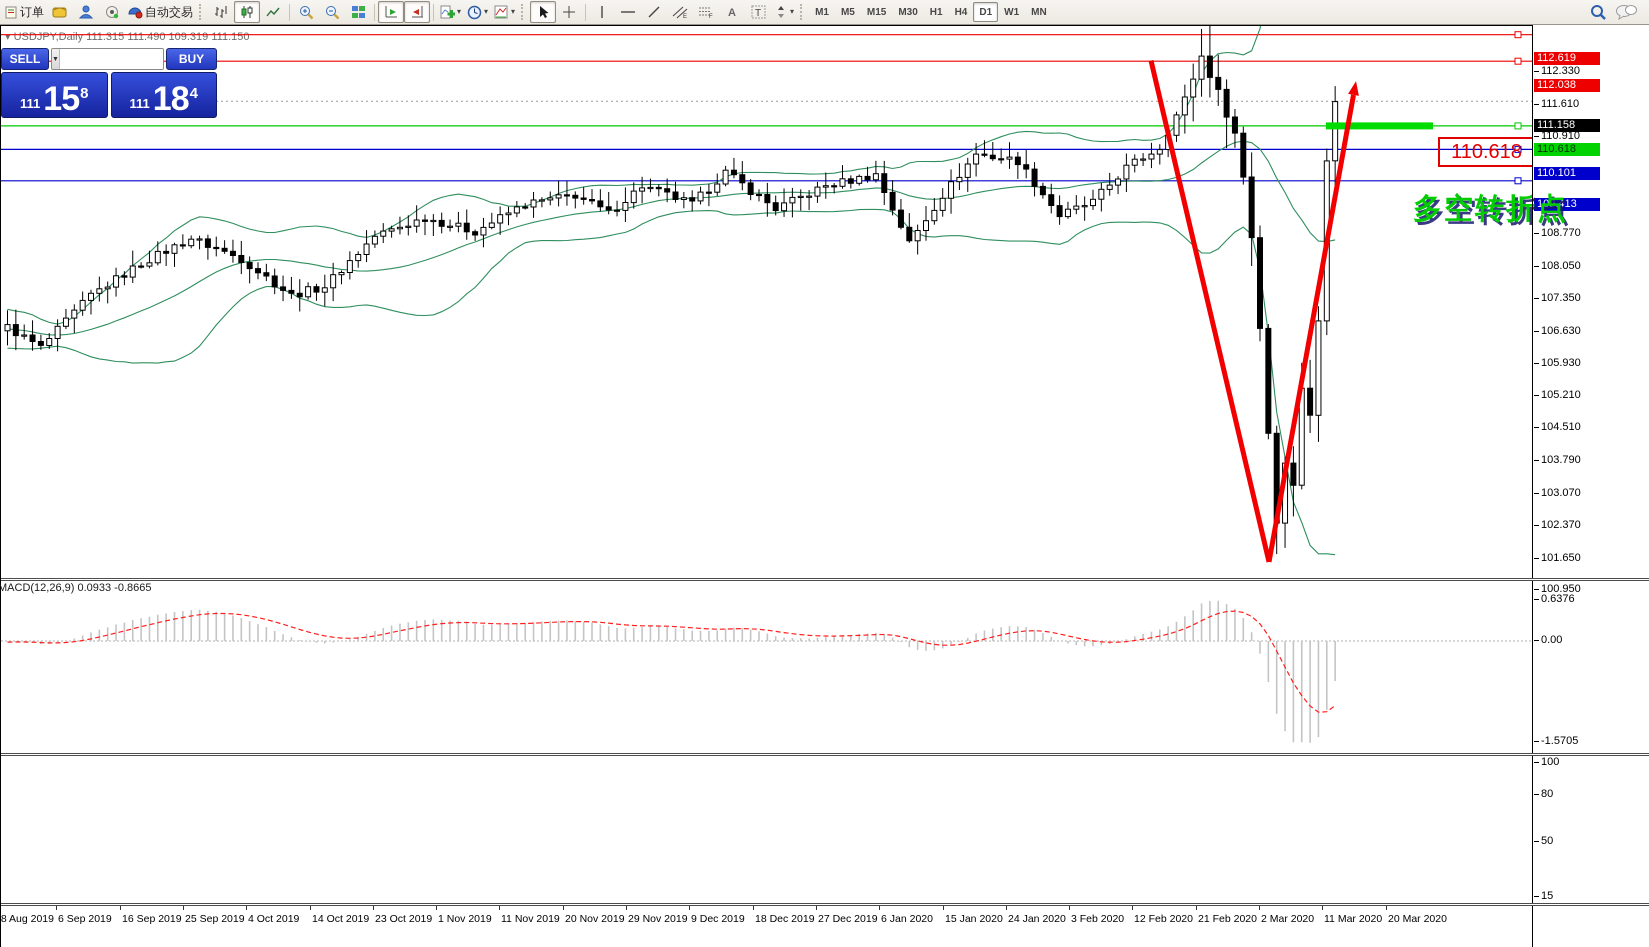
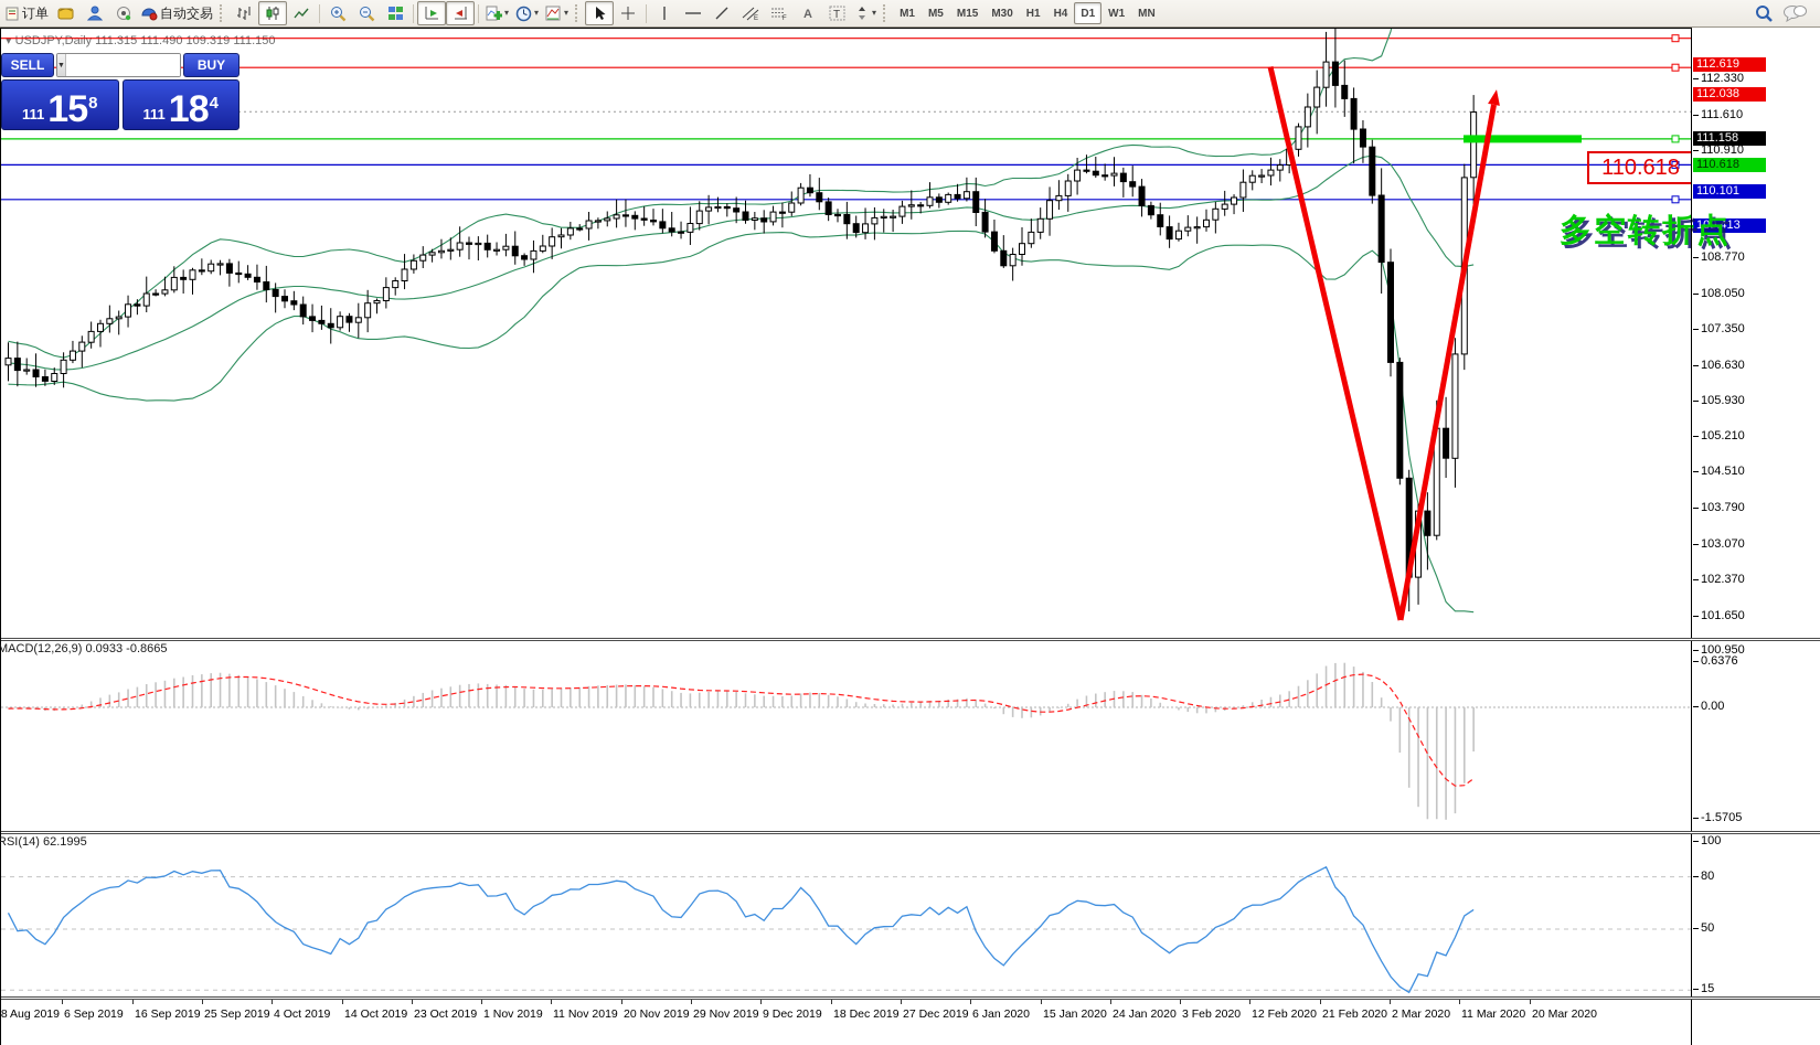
  订单
  自动交易
  ▾
  ▾
  ▾
  A
  T
  ▾
  M1
  M5
  M15
  M30
  H1
  H4
  D1
  W1
  MN
  ▾ USDJPY,Daily 111.315 111.490 109.319 111.150
  SELL
  BUY
  111
  15
  8
  111
  18
  4
  110.618
  多空转折点
  MACD(12,26,9) 0.0933 -0.8665
+ RSI(14) 62.1995
  8 Aug 2019
  6 Sep 2019
  16 Sep 2019
  25 Sep 2019
  4 Oct 2019
  14 Oct 2019
  23 Oct 2019
  1 Nov 2019
  11 Nov 2019
  20 Nov 2019
  29 Nov 2019
  9 Dec 2019
  18 Dec 2019
  27 Dec 2019
  6 Jan 2020
  15 Jan 2020
  24 Jan 2020
  3 Feb 2020
  12 Feb 2020
  21 Feb 2020
  2 Mar 2020
  11 Mar 2020
  20 Mar 2020
  112.330
  111.610
  110.910
  108.770
  108.050
  107.350
  106.630
  105.930
  105.210
  104.510
  103.790
  103.070
  102.370
  101.650
  100.950
  112.619
  112.038
  111.158
  110.618
  110.101
  109.413
  0.6376
  0.00
  -1.5705
  100
  80
  50
  15
